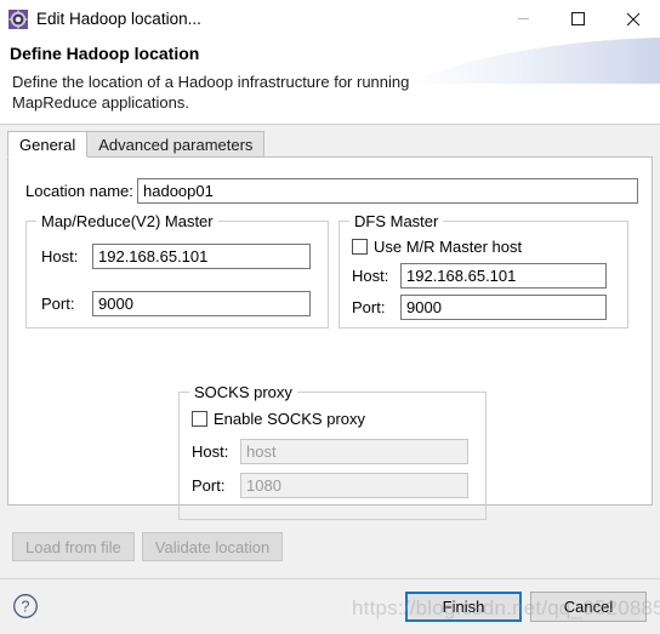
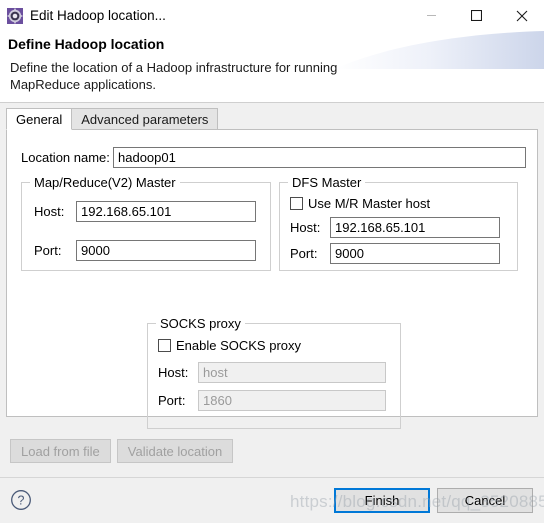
  Edit Hadoop location...
  Define Hadoop location
  Define the location of a Hadoop infrastructure for running
  MapReduce applications.
  General
  Advanced parameters
  Location name:
  hadoop01
  Map/Reduce(V2) Master
  Host:
  192.168.65.101
  Port:
  9000
  DFS Master
  Use M/R Master host
  Host:
  192.168.65.101
  Port:
  9000
  SOCKS proxy
  Enable SOCKS proxy
  Host:
  host
  Port:
- 1080
+ 1860
  Load from file
  Validate location
  ?
  Finish
  Cancel
  https://blog.csdn.net/qq_3520885
